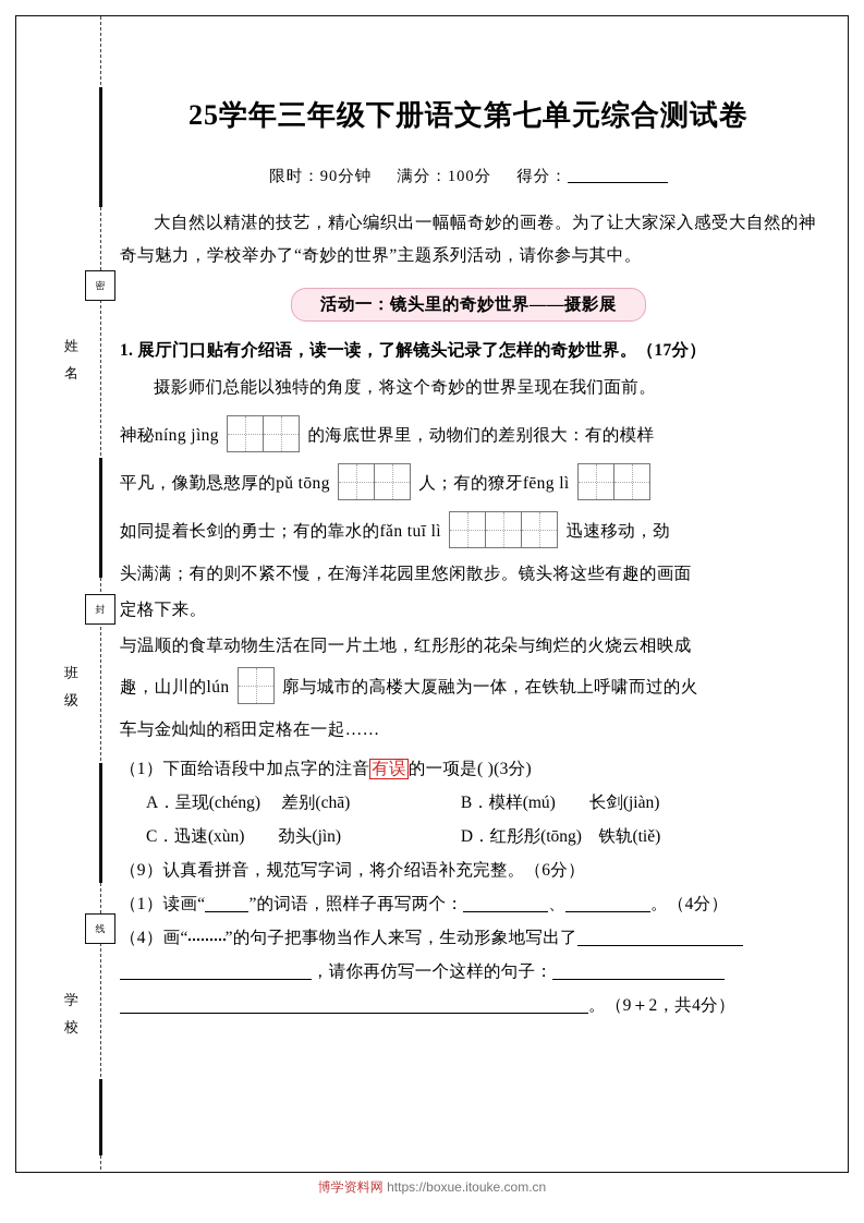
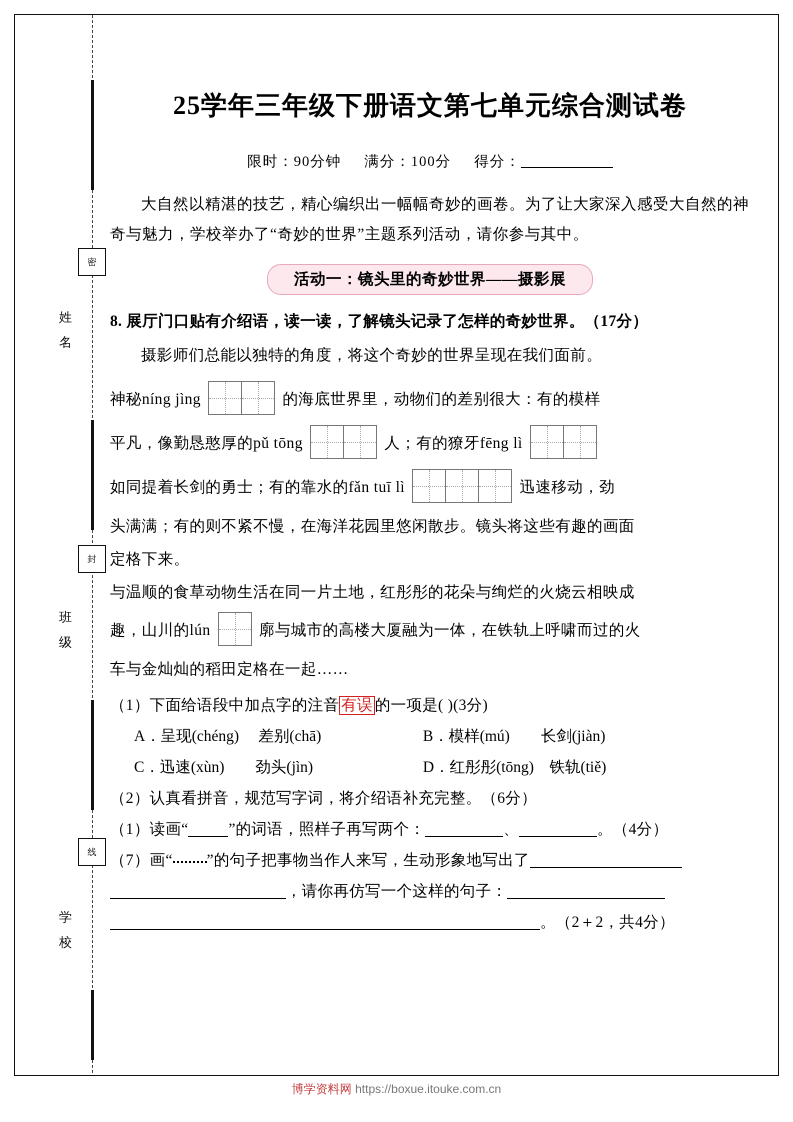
  密
  封
  线
  25学年三年级下册语文第七单元综合测试卷
  限时：90分钟 满分：100分 得分：
  大自然以精湛的技艺，精心编织出一幅幅奇妙的画卷。为了让大家深入感受大自然的神奇与魅力，学校举办了“奇妙的世界”主题系列活动，请你参与其中。
  活动一：镜头里的奇妙世界——摄影展
- 1. 展厅门口贴有介绍语，读一读，了解镜头记录了怎样的奇妙世界。（17分）
+ 8. 展厅门口贴有介绍语，读一读，了解镜头记录了怎样的奇妙世界。（17分）
  摄影师们总能以独特的角度，将这个奇妙的世界呈现在我们面前。
  神秘níng jìng 的海底世界里，动物们的差别很大：有的模样
  平凡，像勤恳憨厚的pǔ tōng 人；有的獠牙fēng lì
  如同提着长剑的勇士；有的靠水的fǎn tuī lì 迅速移动，劲
  头满满；有的则不紧不慢，在海洋花园里悠闲散步。镜头将这些有趣的画面
  定格下来。
  与温顺的食草动物生活在同一片土地，红彤彤的花朵与绚烂的火烧云相映成
  趣，山川的lún 廓与城市的高楼大厦融为一体，在铁轨上呼啸而过的火
  车与金灿灿的稻田定格在一起……
  （1）下面给语段中加点字的注音有误的一项是( )(3分)
  A．呈现(chéng) 差别(chā) B．模样(mú) 长剑(jiàn)
  C．迅速(xùn) 劲头(jìn) D．红彤彤(tōng) 铁轨(tiě)
- （9）认真看拼音，规范写字词，将介绍语补充完整。（6分）
+ （2）认真看拼音，规范写字词，将介绍语补充完整。（6分）
  （1）读画“ ”的词语，照样子再写两个： 、 。（4分）
- （4）画“ ”的句子把事物当作人来写，生动形象地写出了
+ （7）画“ ”的句子把事物当作人来写，生动形象地写出了
  ，请你再仿写一个这样的句子：
- 。（9＋2，共4分）
+ 。（2＋2，共4分）
  博学资料网 https://boxue.itouke.com.cn
